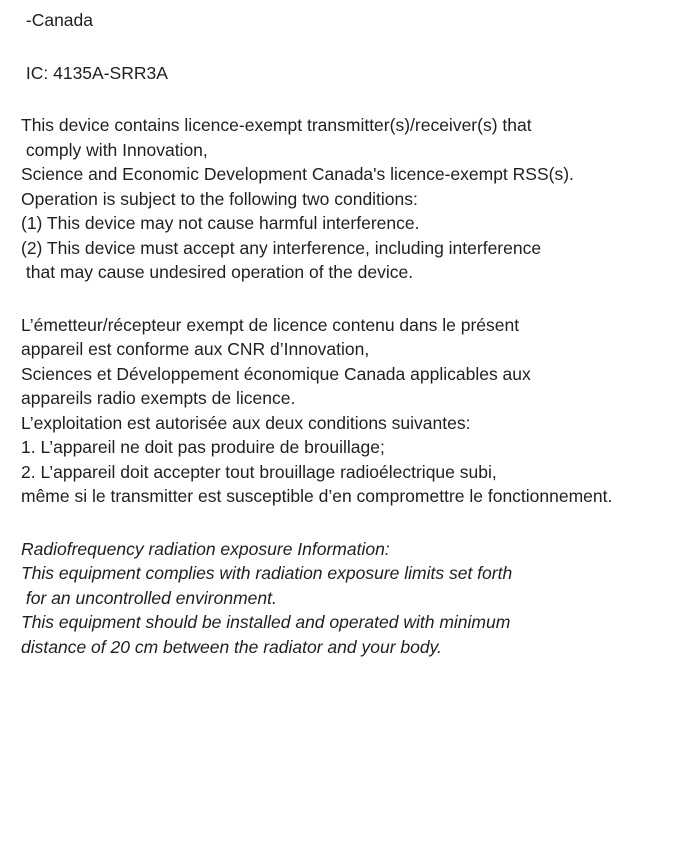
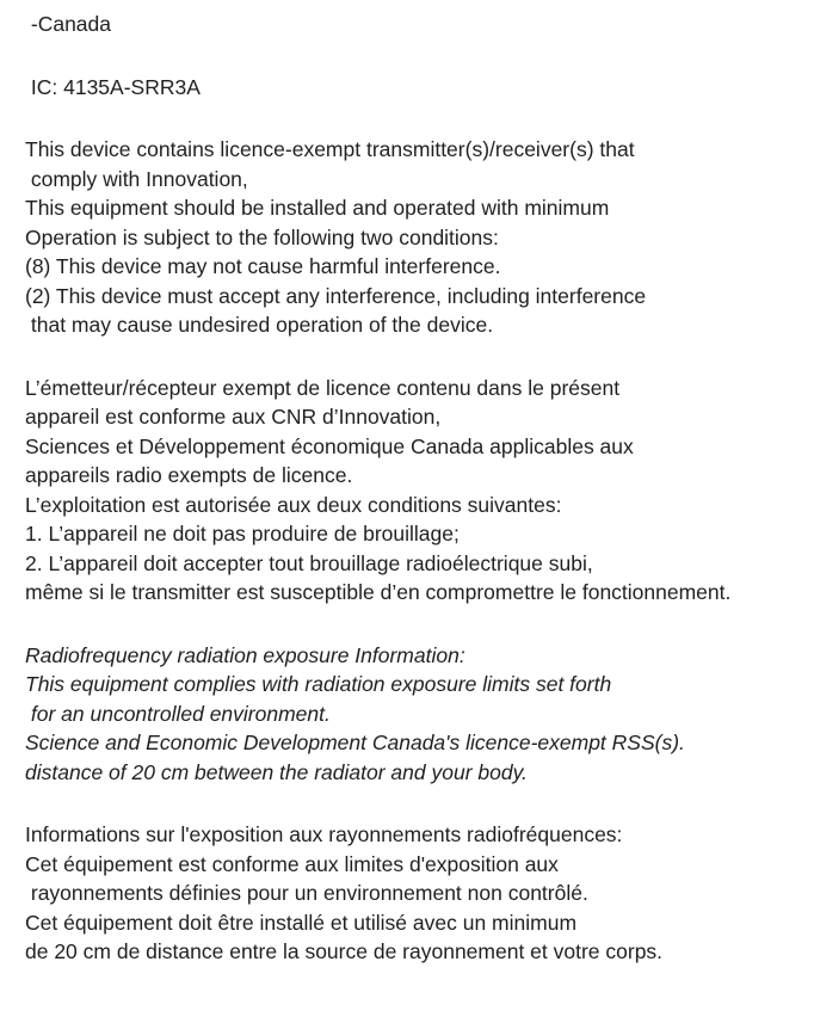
  -Canada
  IC: 4135A-SRR3A
  This device contains licence-exempt transmitter(s)/receiver(s) that
  comply with Innovation,
- Science and Economic Development Canada's licence-exempt RSS(s).
+ This equipment should be installed and operated with minimum
  Operation is subject to the following two conditions:
- (1) This device may not cause harmful interference.
+ (8) This device may not cause harmful interference.
  (2) This device must accept any interference, including interference
  that may cause undesired operation of the device.
  L’émetteur/récepteur exempt de licence contenu dans le présent
  appareil est conforme aux CNR d’Innovation,
  Sciences et Développement économique Canada applicables aux
  appareils radio exempts de licence.
  L’exploitation est autorisée aux deux conditions suivantes:
  1. L’appareil ne doit pas produire de brouillage;
  2. L’appareil doit accepter tout brouillage radioélectrique subi,
  même si le transmitter est susceptible d’en compromettre le fonctionnement.
  Radiofrequency radiation exposure Information:
  This equipment complies with radiation exposure limits set forth
  for an uncontrolled environment.
- This equipment should be installed and operated with minimum
+ Science and Economic Development Canada's licence-exempt RSS(s).
  distance of 20 cm between the radiator and your body.
+ Informations sur l'exposition aux rayonnements radiofréquences:
+ Cet équipement est conforme aux limites d'exposition aux
+ rayonnements définies pour un environnement non contrôlé.
+ Cet équipement doit être installé et utilisé avec un minimum
+ de 20 cm de distance entre la source de rayonnement et votre corps.
